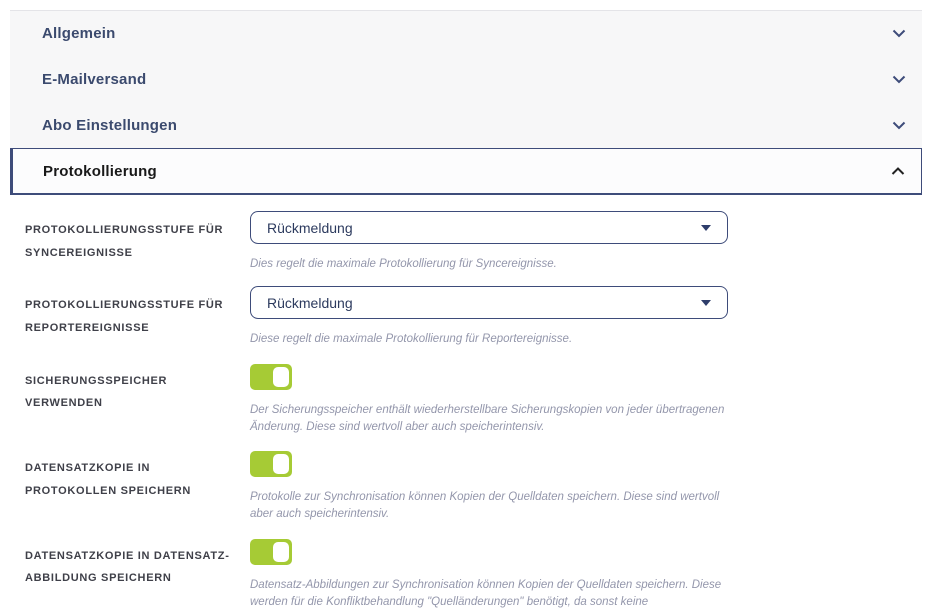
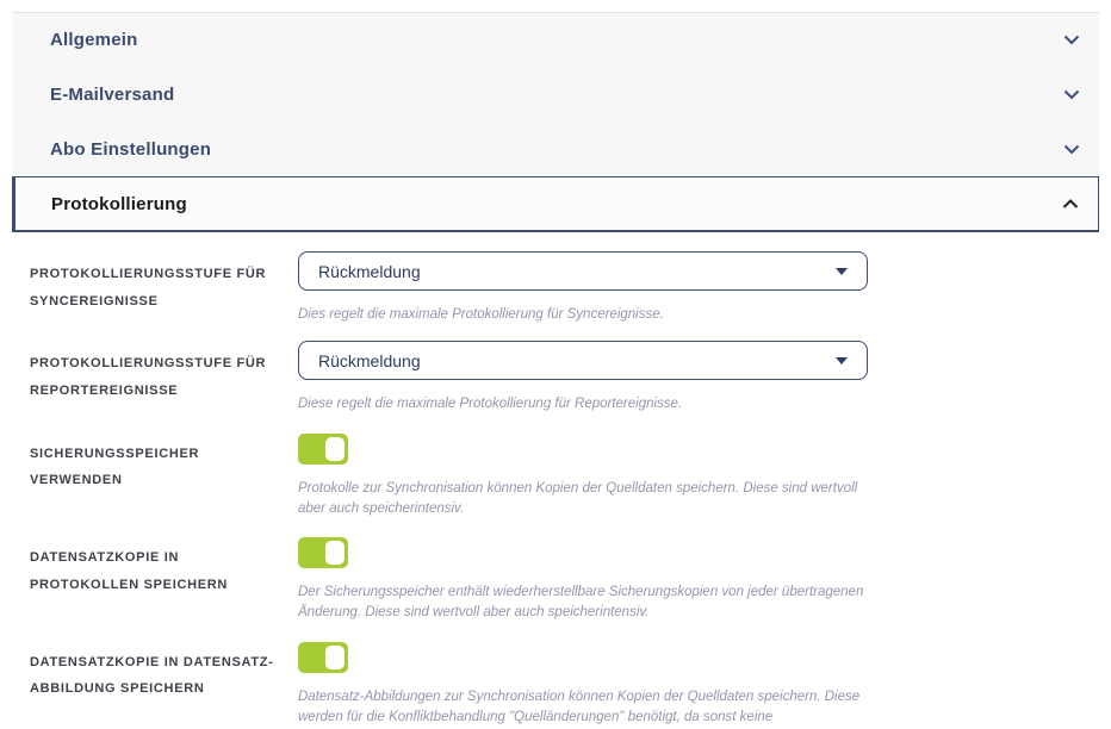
  Allgemein
  E-Mailversand
  Abo Einstellungen
  Protokollierung
  PROTOKOLLIERUNGSSTUFE FÜR SYNCEREIGNISSE
  Rückmeldung
  Dies regelt die maximale Protokollierung für Syncereignisse.
  PROTOKOLLIERUNGSSTUFE FÜR REPORTEREIGNISSE
  Rückmeldung
  Diese regelt die maximale Protokollierung für Reportereignisse.
  SICHERUNGSSPEICHER VERWENDEN
- Der Sicherungsspeicher enthält wiederherstellbare Sicherungskopien von jeder übertragenen Änderung. Diese sind wertvoll aber auch speicherintensiv.
+ Protokolle zur Synchronisation können Kopien der Quelldaten speichern. Diese sind wertvoll aber auch speicherintensiv.
  DATENSATZKOPIE IN PROTOKOLLEN SPEICHERN
- Protokolle zur Synchronisation können Kopien der Quelldaten speichern. Diese sind wertvoll aber auch speicherintensiv.
+ Der Sicherungsspeicher enthält wiederherstellbare Sicherungskopien von jeder übertragenen Änderung. Diese sind wertvoll aber auch speicherintensiv.
  DATENSATZKOPIE IN DATENSATZ-ABBILDUNG SPEICHERN
  Datensatz-Abbildungen zur Synchronisation können Kopien der Quelldaten speichern. Diese werden für die Konfliktbehandlung "Quelländerungen" benötigt, da sonst keine
